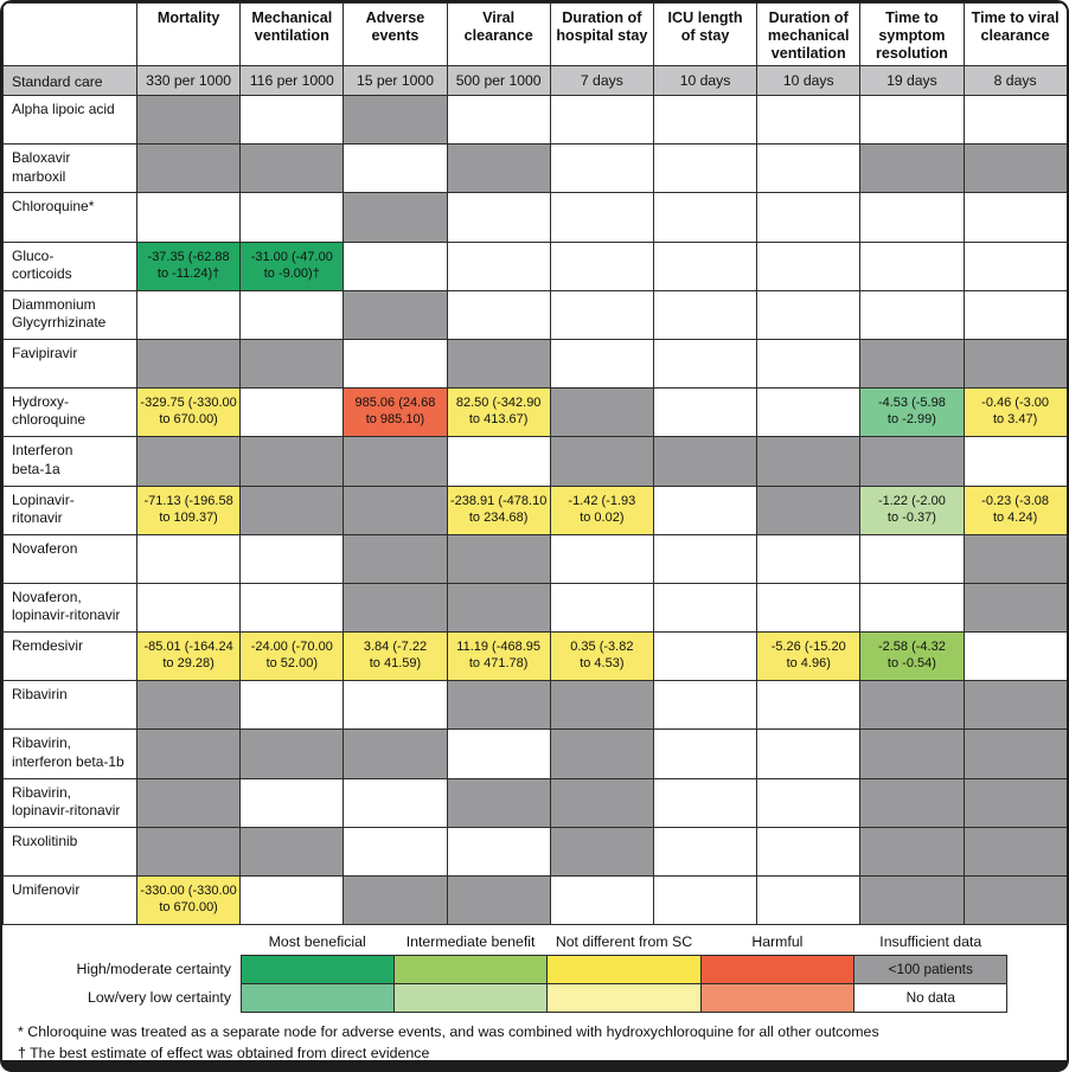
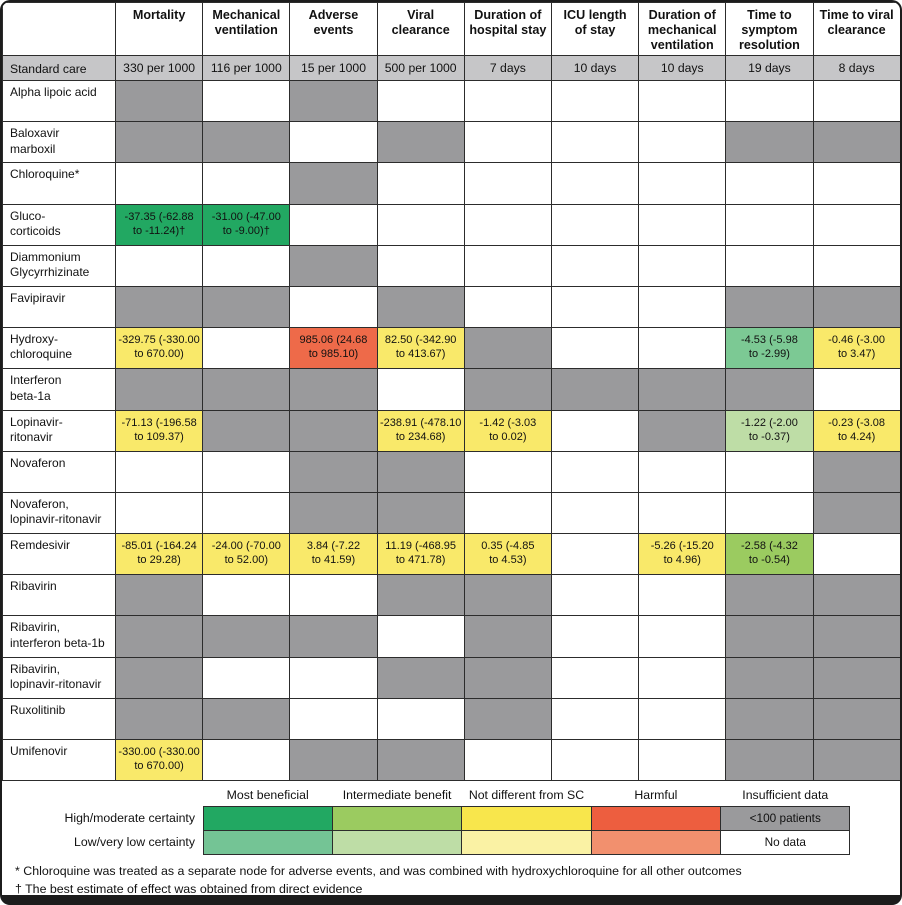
  	Mortality	Mechanical ventilation	Adverse events	Viral clearance	Duration of hospital stay	ICU length of stay	Duration of mechanical ventilation	Time to symptom resolution	Time to viral clearance
  Standard care	330 per 1000	116 per 1000	15 per 1000	500 per 1000	7 days	10 days	10 days	19 days	8 days
  Alpha lipoic acid
  Baloxavir marboxil
  Chloroquine*
  Gluco- corticoids	-37.35 (-62.88 to -11.24)†	-31.00 (-47.00 to -9.00)†
  Diammonium Glycyrrhizinate
  Favipiravir
  Hydroxy- chloroquine	-329.75 (-330.00 to 670.00)		985.06 (24.68 to 985.10)	82.50 (-342.90 to 413.67)				-4.53 (-5.98 to -2.99)	-0.46 (-3.00 to 3.47)
  Interferon beta-1a
- Lopinavir- ritonavir	-71.13 (-196.58 to 109.37)			-238.91 (-478.10 to 234.68)	-1.42 (-1.93 to 0.02)			-1.22 (-2.00 to -0.37)	-0.23 (-3.08 to 4.24)
+ Lopinavir- ritonavir	-71.13 (-196.58 to 109.37)			-238.91 (-478.10 to 234.68)	-1.42 (-3.03 to 0.02)			-1.22 (-2.00 to -0.37)	-0.23 (-3.08 to 4.24)
  Novaferon
  Novaferon, lopinavir-ritonavir
- Remdesivir	-85.01 (-164.24 to 29.28)	-24.00 (-70.00 to 52.00)	3.84 (-7.22 to 41.59)	11.19 (-468.95 to 471.78)	0.35 (-3.82 to 4.53)		-5.26 (-15.20 to 4.96)	-2.58 (-4.32 to -0.54)
+ Remdesivir	-85.01 (-164.24 to 29.28)	-24.00 (-70.00 to 52.00)	3.84 (-7.22 to 41.59)	11.19 (-468.95 to 471.78)	0.35 (-4.85 to 4.53)		-5.26 (-15.20 to 4.96)	-2.58 (-4.32 to -0.54)
  Ribavirin
  Ribavirin, interferon beta-1b
  Ribavirin, lopinavir-ritonavir
  Ruxolitinib
  Umifenovir	-330.00 (-330.00 to 670.00)
  Most beneficial
  Intermediate benefit
  Not different from SC
  Harmful
  Insufficient data
  High/moderate certainty
  <100 patients
  Low/very low certainty
  No data
  * Chloroquine was treated as a separate node for adverse events, and was combined with hydroxychloroquine for all other outcomes
  † The best estimate of effect was obtained from direct evidence
